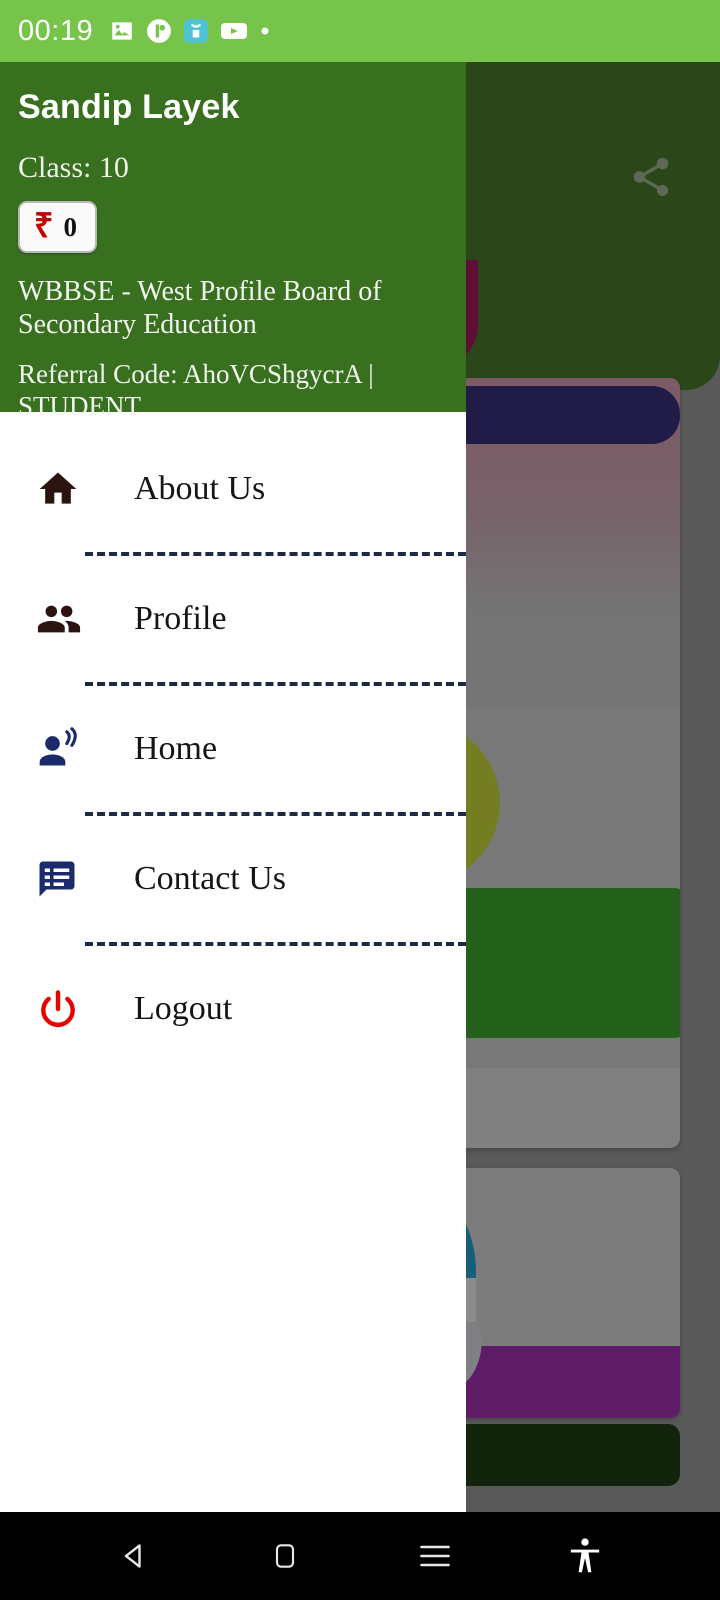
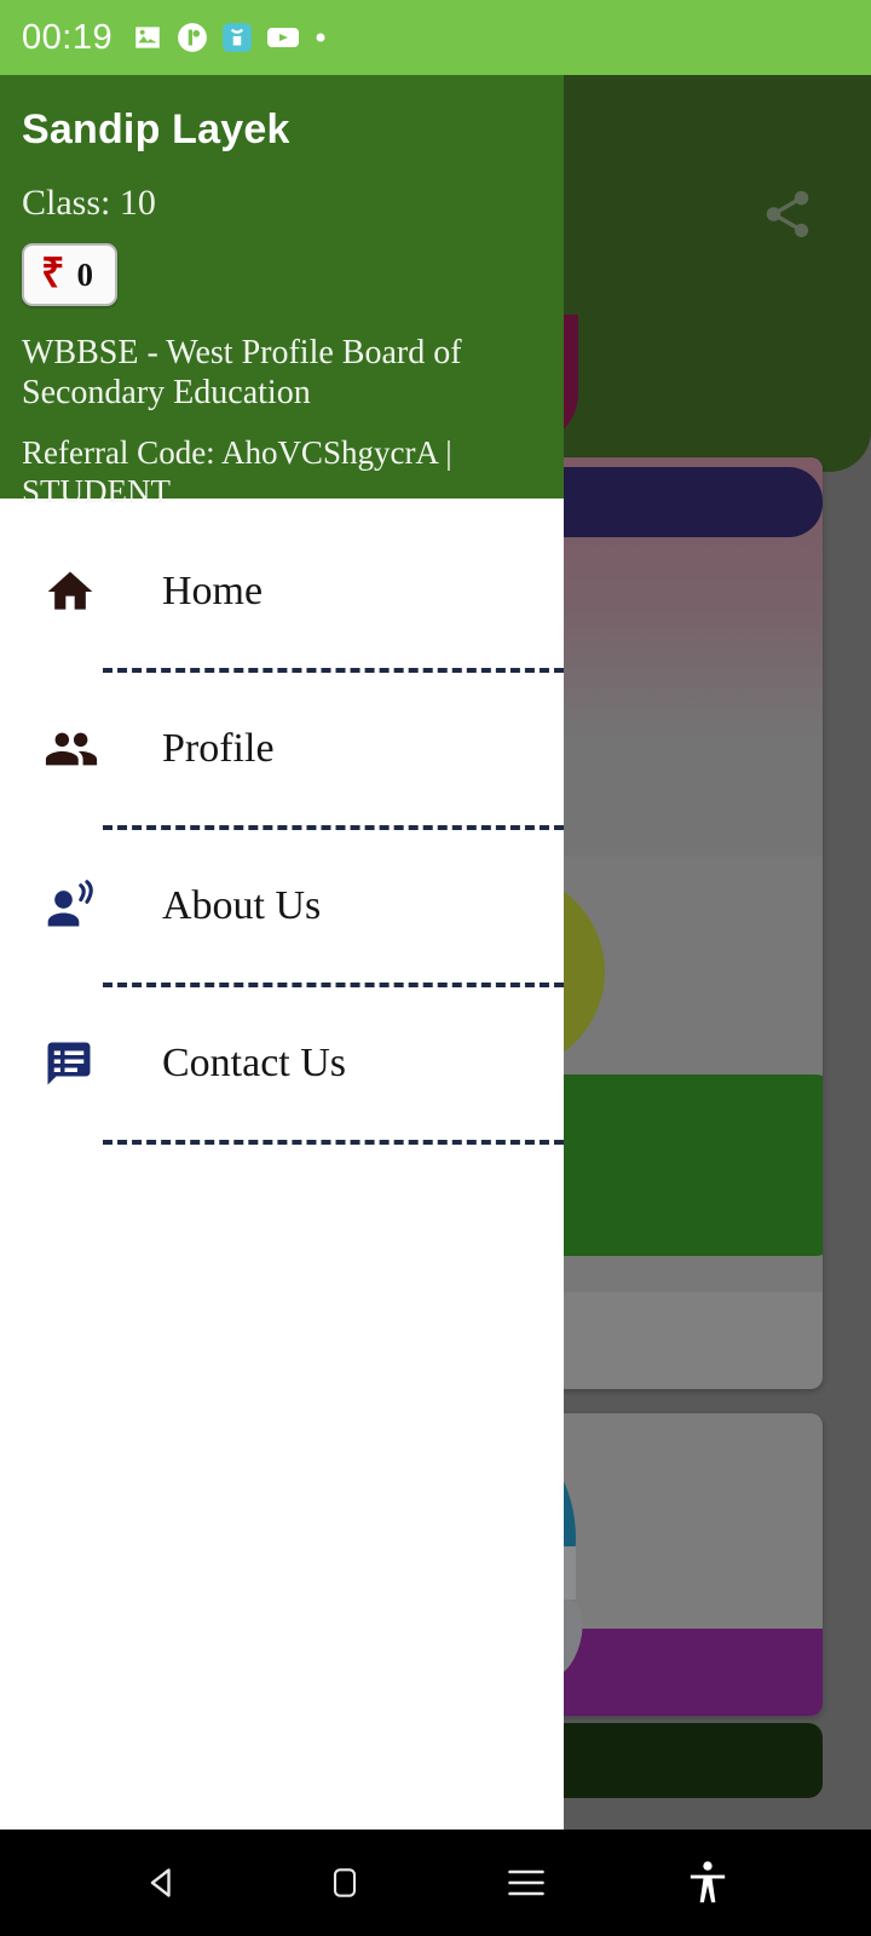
  00:19
  Sandip Layek
  Class: 10
  ₹
  0
  WBBSE - West Profile Board of Secondary Education
  Referral Code: AhoVCShgycrA | STUDENT
- About Us
+ Home
  Profile
- Home
+ About Us
  Contact Us
- Logout
